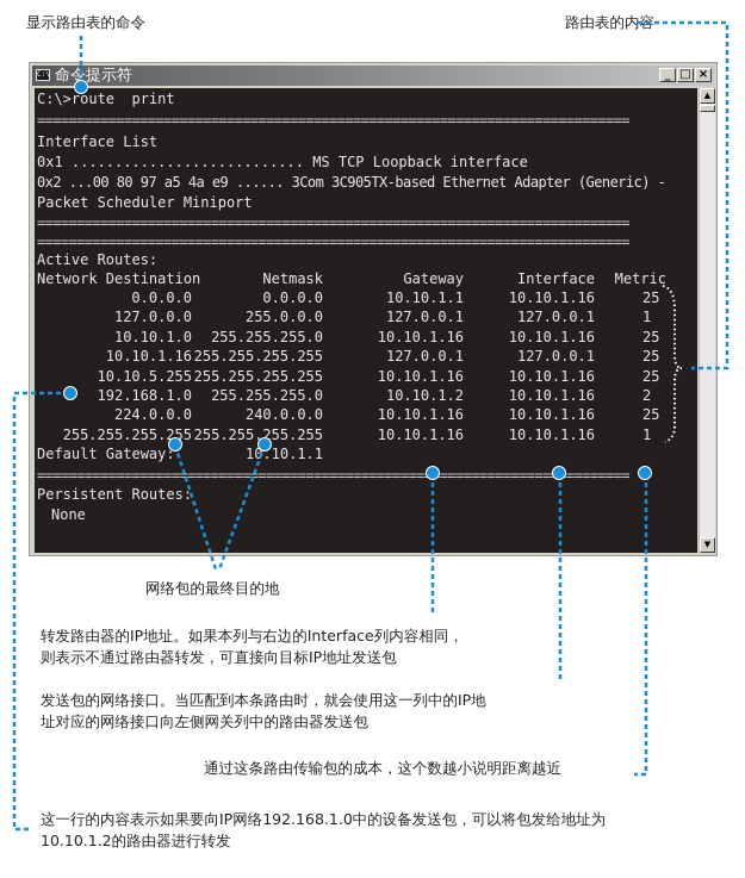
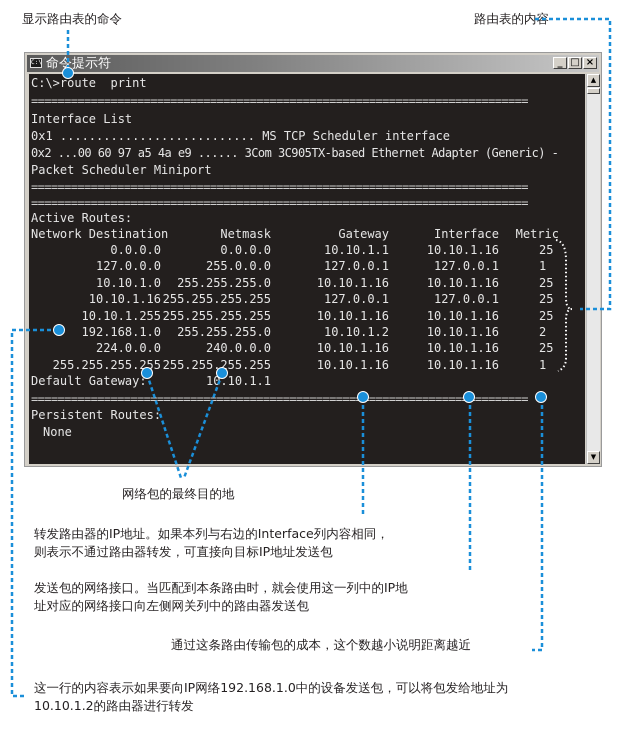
  显示路由表的命令
  路由表的内
  命令提示符
  _
  □
  ×
  C:\>route print
  ===========================================================================
  Interface List
- 0x1 ........................... MS TCP Loopback interface
+ 0x1 ........................... MS TCP Scheduler interface
- 0x2 ...00 80 97 a5 4a e9 ...... 3Com 3C905TX-based Ethernet Adapter (Generic) -
+ 0x2 ...00 60 97 a5 4a e9 ...... 3Com 3C905TX-based Ethernet Adapter (Generic) -
  Packet Scheduler Miniport
  ===========================================================================
  ===========================================================================
  Active Routes:
  Network Destination
  Netmask
  Gateway
  Interface
  Metric
  0.0.0.0
  0.0.0.0
  10.10.1.1
  10.10.1.16
  25
  127.0.0.0
  255.0.0.0
  127.0.0.1
  127.0.0.1
  1
  10.10.1.0
  255.255.255.0
  10.10.1.16
  10.10.1.16
  25
  10.10.1.16
  255.255.255.255
  127.0.0.1
  127.0.0.1
  25
- 10.10.5.255
+ 10.10.1.255
  255.255.255.255
  10.10.1.16
  10.10.1.16
  25
  192.168.1.0
  255.255.255.0
  10.10.1.2
  10.10.1.16
  2
  224.0.0.0
  240.0.0.0
  10.10.1.16
  10.10.1.16
  25
  255.255.255.255
  255.255.255.255
  10.10.1.16
  10.10.1.16
  1
  Default Gateway:
  10.10.1.1
  =======================================================================
  Persistent Routes:
  None
  ▲
  ▼
  网络包的最终目的地
  转发路由器的IP地址。如果本列与右边的Interface列内容相同，
  则表示不通过路由器转发，可直接向目标IP地址发送包
  发送包的网络接口。当匹配到本条路由时，就会使用这一列中的IP地
  址对应的网络接口向左侧网关列中的路由器发送包
  通过这条路由传输包的成本，这个数越小说明距离越近
  这一行的内容表示如果要向IP网络192.168.1.0中的设备发送包，可以将包发给地址为
  10.10.1.2的路由器进行转发
